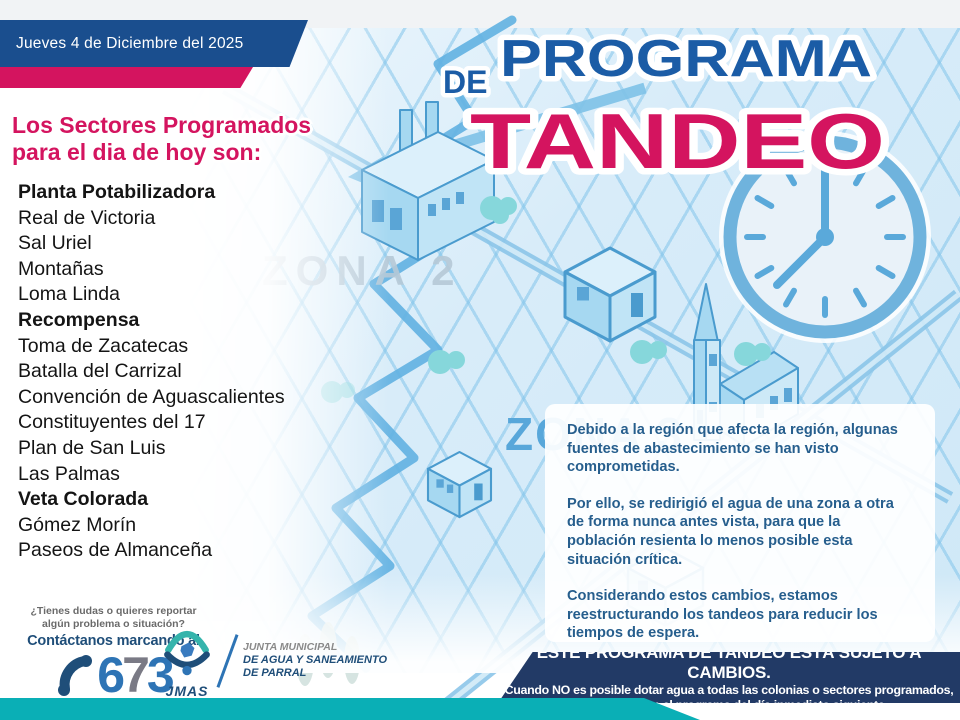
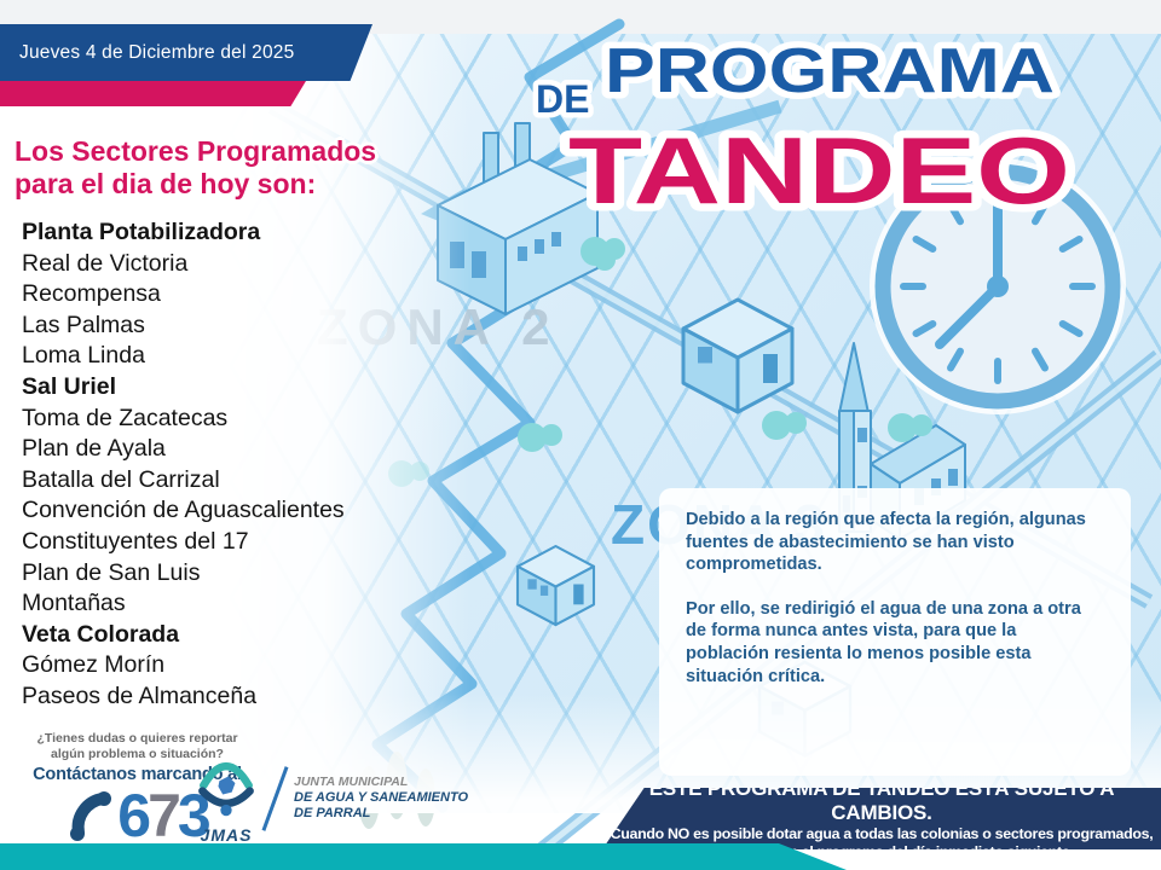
  Debido a la región que afecta la región, algunas fuentes de abastecimiento se han visto comprometidas.
  Por ello, se redirigió el agua de una zona a otra de forma nunca antes vista, para que la población resienta lo menos posible esta situación crítica.
- Considerando estos cambios, estamos reestructurando los tandeos para reducir los tiempos de espera.
  Jueves 4 de Diciembre del 2025
  DE
  PROGRAMA
  TANDEO
  Los Sectores Programados
  para el dia de hoy son:
  Planta Potabilizadora
  Real de Victoria
- Sal Uriel
+ Recompensa
- Montañas
+ Las Palmas
  Loma Linda
- Recompensa
+ Sal Uriel
  Toma de Zacatecas
+ Plan de Ayala
  Batalla del Carrizal
  Convención de Aguascalientes
  Constituyentes del 17
  Plan de San Luis
- Las Palmas
+ Montañas
  Veta Colorada
  Gómez Morín
  Paseos de Almanceña
  ¿Tienes dudas o quieres reportar
  algún problema o situación?
  Contáctanos marcano a
  673
  JMAS
  JUNTA MUNICIPAL
  DE AGUA Y SANEAMIENTO
  DE PARRAL
  ESTE PROGRAMA DE TANDEO ESTÁ SUJETO A CAMBIOS.
  Cuando NO es posible dotar agua a todas las colonias o sectores programados,
